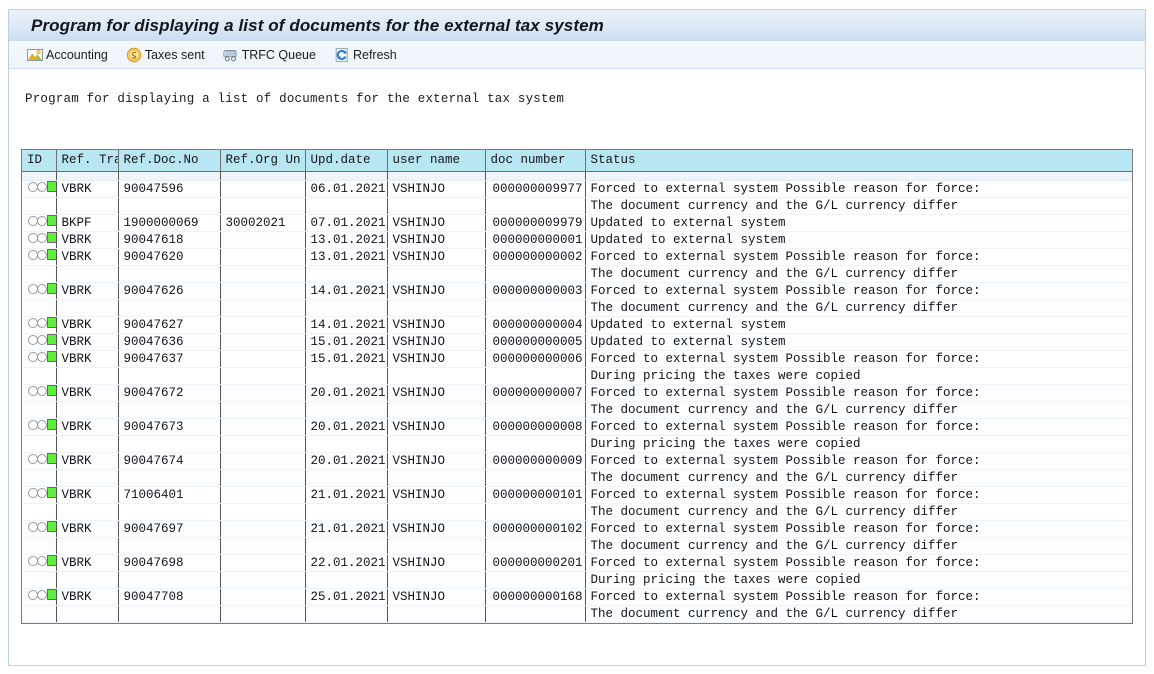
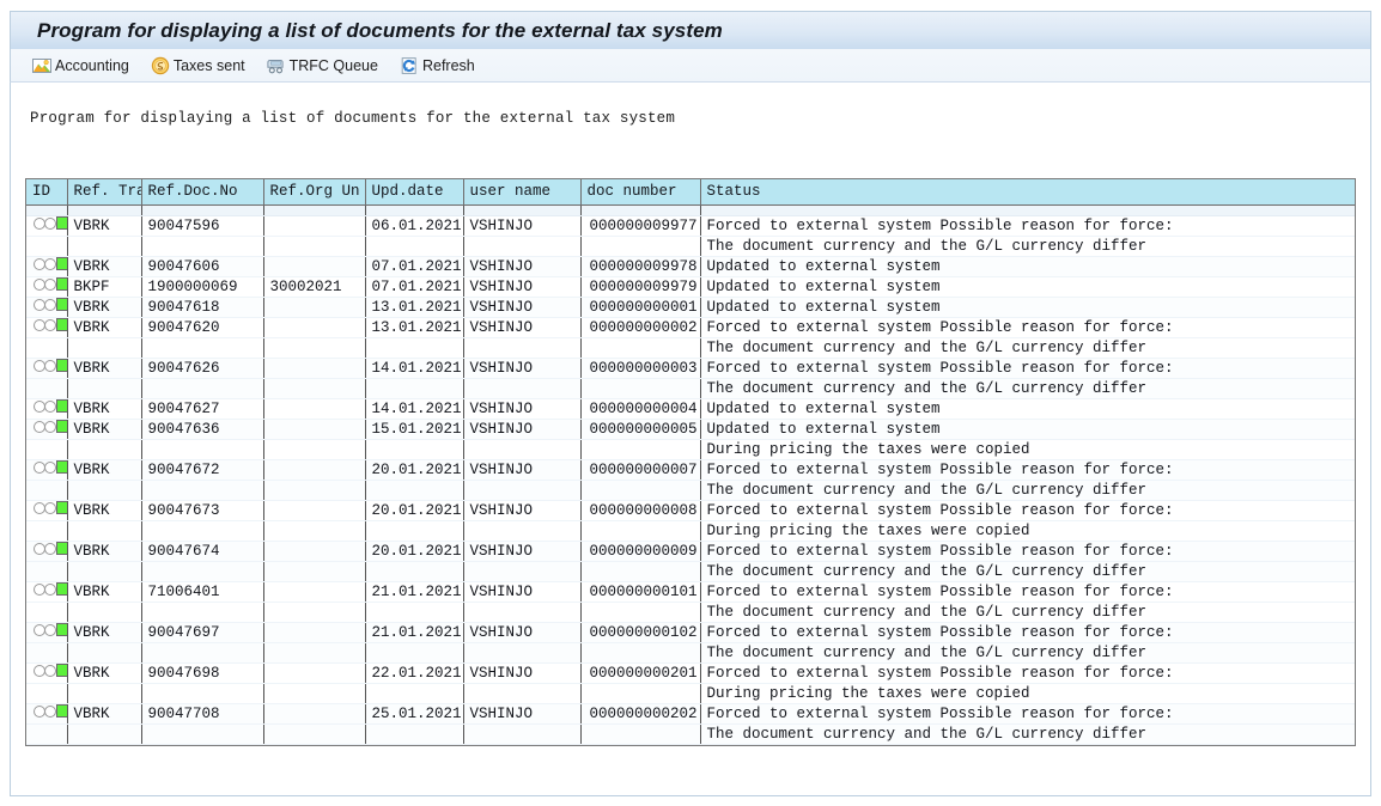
  Program for displaying a list of documents for the external tax system
  Accounting
  Taxes sent
  TRFC Queue
  Refresh
  Program for displaying a list of documents for the external tax system
  ID	Ref. Tr	Ref.Doc.No	Ref.Org Un	Upd.date	user name	doc number	Status
  	VBRK	90047596		06.01.2021	VSHINJO	000000009977	Forced to external system Possible reason for force:
  							The document currency and the G/L currency differ
+ 	VBRK	90047606		07.01.2021	VSHINJO	000000009978	Updated to external system
  	BKPF	1900000069	30002021	07.01.2021	VSHINJO	000000009979	Updated to external system
  	VBRK	90047618		13.01.2021	VSHINJO	000000000001	Updated to external system
  	VBRK	90047620		13.01.2021	VSHINJO	000000000002	Forced to external system Possible reason for force:
  							The document currency and the G/L currency differ
  	VBRK	90047626		14.01.2021	VSHINJO	000000000003	Forced to external system Possible reason for force:
  							The document currency and the G/L currency differ
  	VBRK	90047627		14.01.2021	VSHINJO	000000000004	Updated to external system
  	VBRK	90047636		15.01.2021	VSHINJO	000000000005	Updated to external system
- 	VBRK	90047637		15.01.2021	VSHINJO	000000000006	Forced to external system Possible reason for force:
  							During pricing the taxes were copied
  	VBRK	90047672		20.01.2021	VSHINJO	000000000007	Forced to external system Possible reason for force:
  							The document currency and the G/L currency differ
  	VBRK	90047673		20.01.2021	VSHINJO	000000000008	Forced to external system Possible reason for force:
  							During pricing the taxes were copied
  	VBRK	90047674		20.01.2021	VSHINJO	000000000009	Forced to external system Possible reason for force:
  							The document currency and the G/L currency differ
  	VBRK	71006401		21.01.2021	VSHINJO	000000000101	Forced to external system Possible reason for force:
  							The document currency and the G/L currency differ
  	VBRK	90047697		21.01.2021	VSHINJO	000000000102	Forced to external system Possible reason for force:
  							The document currency and the G/L currency differ
  	VBRK	90047698		22.01.2021	VSHINJO	000000000201	Forced to external system Possible reason for force:
  							During pricing the taxes were copied
- 	VBRK	90047708		25.01.2021	VSHINJO	000000000168	Forced to external system Possible reason for force:
+ 	VBRK	90047708		25.01.2021	VSHINJO	000000000202	Forced to external system Possible reason for force:
  							The document currency and the G/L currency differ
